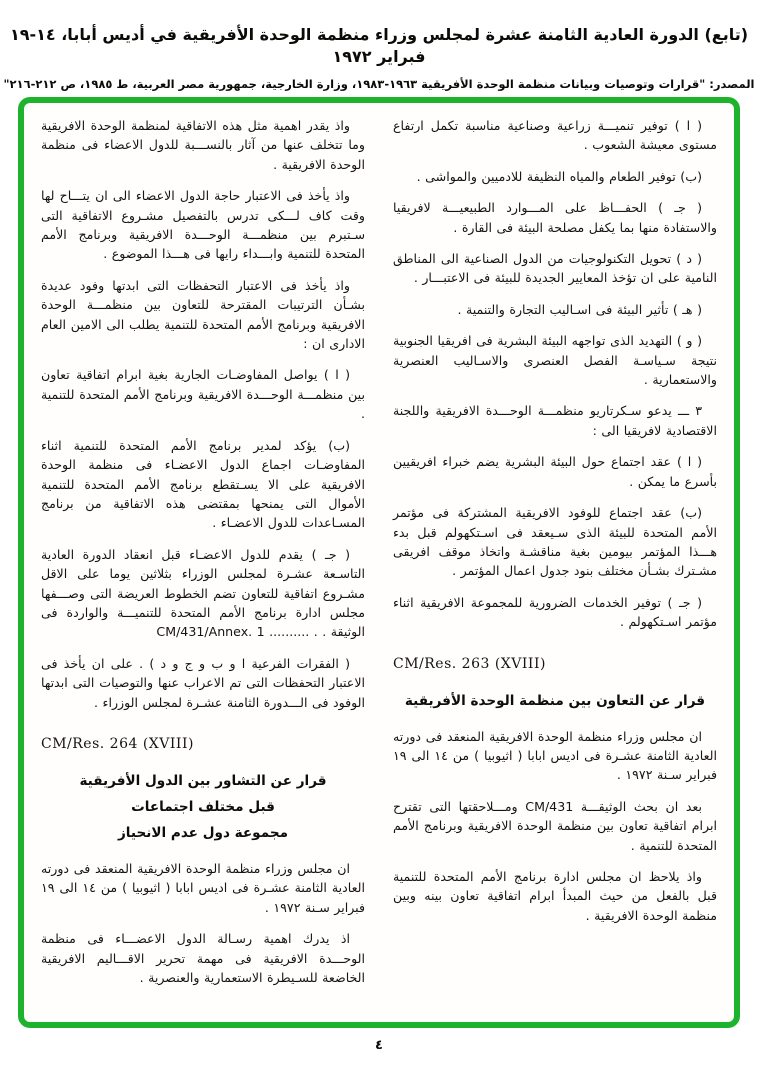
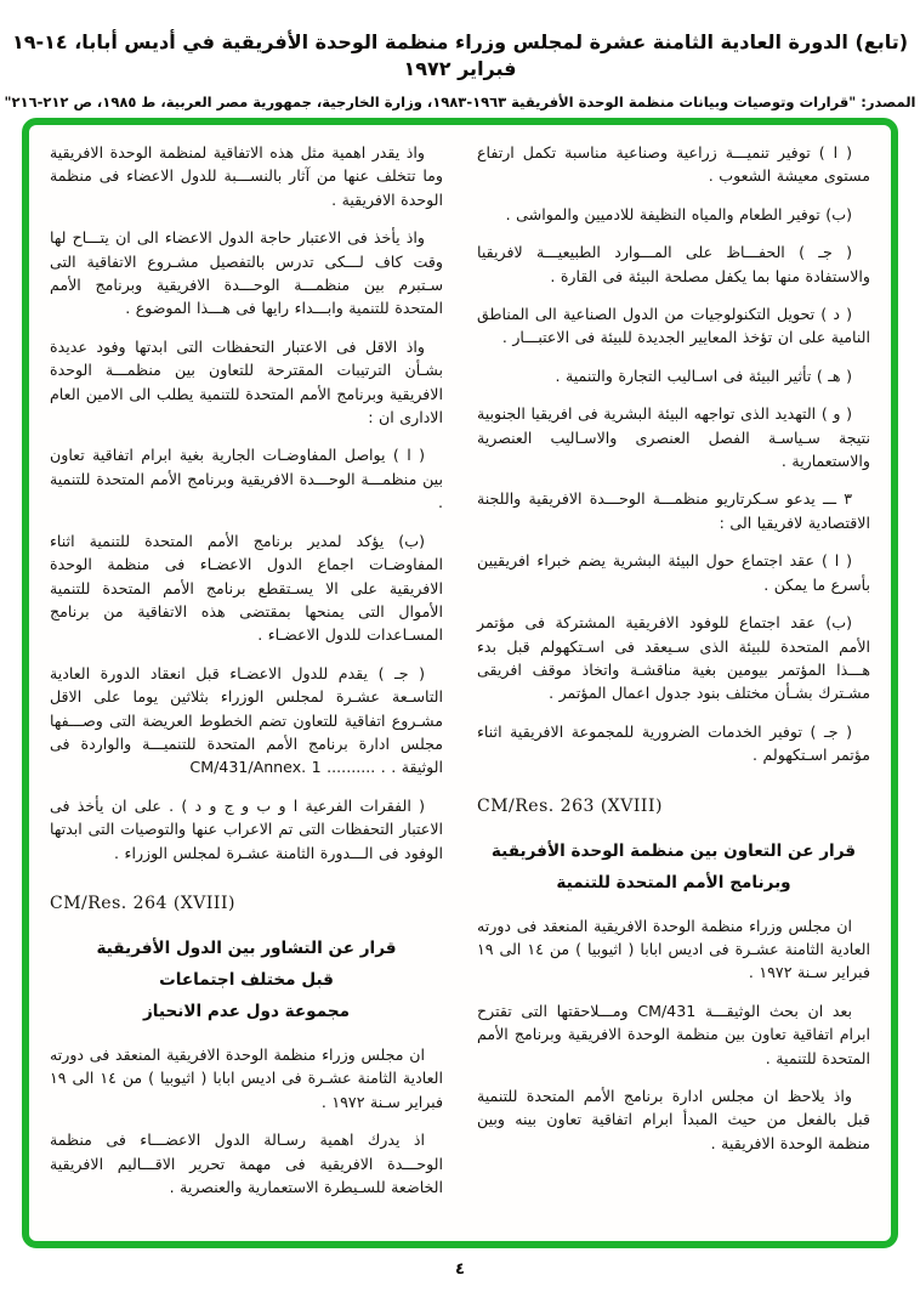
  (تابع) الدورة العادية الثامنة عشرة لمجلس وزراء منظمة الوحدة الأفريقية في أديس أبابا، ١٤-١٩ فبراير ١٩٧٢
  المصدر: "قرارات وتوصيات وبيانات منظمة الوحدة الأفريقية ١٩٦٣-١٩٨٣، وزارة الخارجية، جمهورية مصر العربية، ط ١٩٨٥، ص ٢١٢-٢١٦"
  ( ا ) توفير تنميـــة زراعية وصناعية مناسبة تكمل ارتفاع مستوى معيشة الشعوب .
  (ب) توفير الطعام والمياه النظيفة للادميين والمواشى .
  ( جـ ) الحفـــاظ على المـــوارد الطبيعيـــة لافريقيا والاستفادة منها بما يكفل مصلحة البيئة فى القارة .
  ( د ) تحويل التكنولوجيات من الدول الصناعية الى المناطق النامية على ان تؤخذ المعايير الجديدة للبيئة فى الاعتبـــار .
  ( هـ ) تأثير البيئة فى اسـاليب التجارة والتنمية .
  ( و ) التهديد الذى تواجهه البيئة البشرية فى افريقيا الجنوبية نتيجة سـياسـة الفصل العنصرى والاسـاليب العنصرية والاستعمارية .
  ٣ ـــ يدعو سـكرتاريو منظمـــة الوحـــدة الافريقية واللجنة الاقتصادية لافريقيا الى :
  ( ا ) عقد اجتماع حول البيئة البشرية يضم خبراء افريقيين بأسرع ما يمكن .
  (ب) عقد اجتماع للوفود الافريقية المشتركة فى مؤتمر الأمم المتحدة للبيئة الذى سـيعقد فى اسـتكهولم قبل بدء هـــذا المؤتمر بيومين بغية مناقشـة واتخاذ موقف افريقى مشـترك بشـأن مختلف بنود جدول اعمال المؤتمر .
  ( جـ ) توفير الخدمات الضرورية للمجموعة الافريقية اثناء مؤتمر اسـتكهولم .
  CM/Res. 263 (XVIII)
  قرار عن التعاون بين منظمة الوحدة الأفريقية
+ وبرنامج الأمم المتحدة للتنمية
  ان مجلس وزراء منظمة الوحدة الافريقية المنعقد فى دورته العادية الثامنة عشـرة فى اديس ابابا ( اثيوبيا ) من ١٤ الى ١٩ فبراير سـنة ١٩٧٢ .
  بعد ان بحث الوثيقـــة CM/431 ومـــلاحقتها التى تقترح ابرام اتفاقية تعاون بين منظمة الوحدة الافريقية وبرنامج الأمم المتحدة للتنمية .
  واذ يلاحظ ان مجلس ادارة برنامج الأمم المتحدة للتنمية قبل بالفعل من حيث المبدأ ابرام اتفاقية تعاون بينه وبين منظمة الوحدة الافريقية .
  واذ يقدر اهمية مثل هذه الاتفاقية لمنظمة الوحدة الافريقية وما تتخلف عنها من آثار بالنســـبة للدول الاعضاء فى منظمة الوحدة الافريقية .
  واذ يأخذ فى الاعتبار حاجة الدول الاعضاء الى ان يتـــاح لها وقت كاف لـــكى تدرس بالتفصيل مشـروع الاتفاقية التى سـتبرم بين منظمـــة الوحـــدة الافريقية وبرنامج الأمم المتحدة للتنمية وابـــداء رايها فى هـــذا الموضوع .
- واذ يأخذ فى الاعتبار التحفظات التى ابدتها وفود عديدة بشـأن الترتيبات المقترحة للتعاون بين منظمـــة الوحدة الافريقية وبرنامج الأمم المتحدة للتنمية يطلب الى الامين العام الادارى ان :
+ واذ الاقل فى الاعتبار التحفظات التى ابدتها وفود عديدة بشـأن الترتيبات المقترحة للتعاون بين منظمـــة الوحدة الافريقية وبرنامج الأمم المتحدة للتنمية يطلب الى الامين العام الادارى ان :
  ( ا ) يواصل المفاوضـات الجارية بغية ابرام اتفاقية تعاون بين منظمـــة الوحـــدة الافريقية وبرنامج الأمم المتحدة للتنمية .
  (ب) يؤكد لمدير برنامج الأمم المتحدة للتنمية اثناء المفاوضـات اجماع الدول الاعضـاء فى منظمة الوحدة الافريقية على الا يسـتقطع برنامج الأمم المتحدة للتنمية الأموال التى يمنحها بمقتضى هذه الاتفاقية من برنامج المسـاعدات للدول الاعضـاء .
  ( جـ ) يقدم للدول الاعضـاء قبل انعقاد الدورة العادية التاسـعة عشـرة لمجلس الوزراء بثلاثين يوما على الاقل مشـروع اتفاقية للتعاون تضم الخطوط العريضة التى وصـــفها مجلس ادارة برنامج الأمم المتحدة للتنميـــة والواردة فى الوثيقة . . .......... CM/431/Annex. 1
  ( الفقرات الفرعية ا و ب و ج و د ) . على ان يأخذ فى الاعتبار التحفظات التى تم الاعراب عنها والتوصيات التى ابدتها الوفود فى الـــدورة الثامنة عشـرة لمجلس الوزراء .
  CM/Res. 264 (XVIII)
  قرار عن التشاور بين الدول الأفريقية
  قبل مختلف اجتماعات
  مجموعة دول عدم الانحياز
  ان مجلس وزراء منظمة الوحدة الافريقية المنعقد فى دورته العادية الثامنة عشـرة فى اديس ابابا ( اثيوبيا ) من ١٤ الى ١٩ فبراير سـنة ١٩٧٢ .
  اذ يدرك اهمية رسـالة الدول الاعضـــاء فى منظمة الوحـــدة الافريقية فى مهمة تحرير الاقـــاليم الافريقية الخاضعة للسـيطرة الاستعمارية والعنصرية .
  ٤
